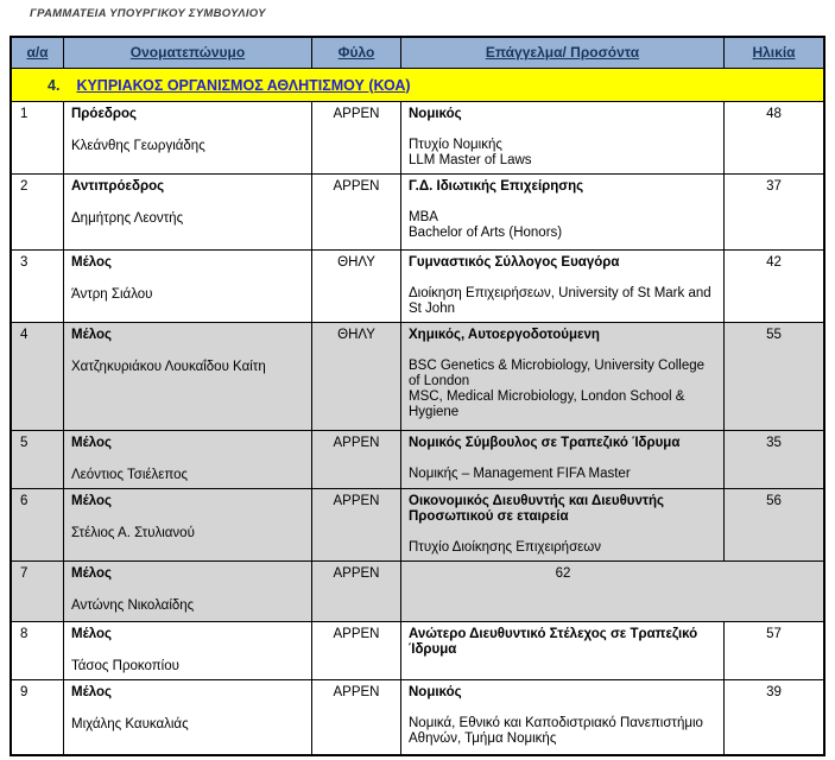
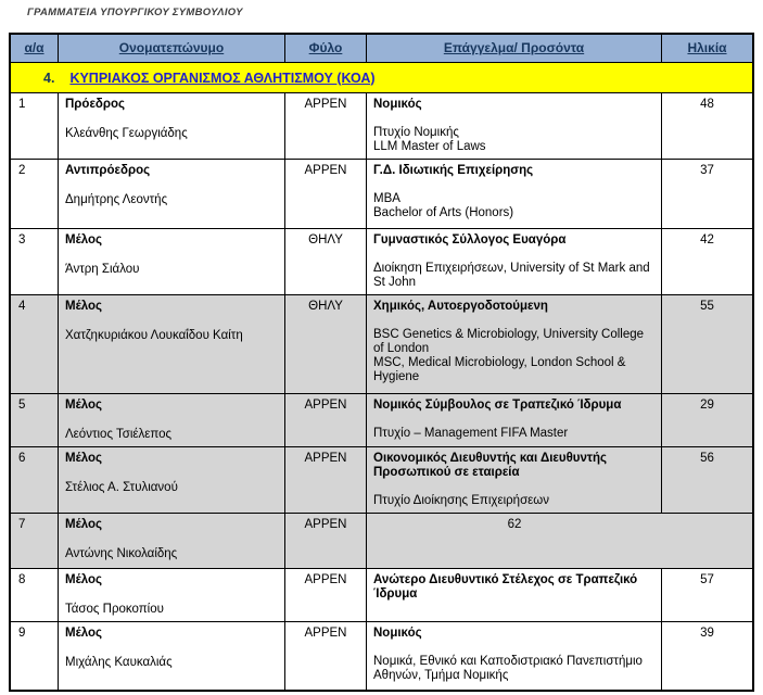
  ΓΡΑΜΜΑΤΕΙΑ ΥΠΟΥΡΓΙΚΟΥ ΣΥΜΒΟΥΛΙΟΥ
  α/α
  Ονοματεπώνυμο
  Φύλο
  Επάγγελμα/ Προσόντα
  Ηλικία
  4.
  ΚΥΠΡΙΑΚΟΣ ΟΡΓΑΝΙΣΜΟΣ ΑΘΛΗΤΙΣΜΟΥ (ΚΟΑ)
  1
  Πρόεδρος
  Κλεάνθης Γεωργιάδης
  ΑΡΡΕΝ
  Νομικός
  Πτυχίο Νομικής
  LLM Master of Laws
  48
  2
  Αντιπρόεδρος
  Δημήτρης Λεοντής
  ΑΡΡΕΝ
  Γ.Δ. Ιδιωτικής Επιχείρησης
  MBA
  Bachelor of Arts (Honors)
  37
  3
  Μέλος
  Άντρη Σιάλου
  ΘΗΛΥ
  Γυμναστικός Σύλλογος Ευαγόρα
  Διοίκηση Επιχειρήσεων, University of St Mark and St John
  42
  4
  Μέλος
  Χατζηκυριάκου Λουκαΐδου Καίτη
  ΘΗΛΥ
  Χημικός, Αυτοεργοδοτούμενη
  BSC Genetics & Microbiology, University College of London
  MSC, Medical Microbiology, London School & Hygiene
  55
  5
  Μέλος
  Λεόντιος Τσιέλεπος
  ΑΡΡΕΝ
  Νομικός Σύμβουλος σε Τραπεζικό Ίδρυμα
- Νομικής – Management FIFA Master
+ Πτυχίο – Management FIFA Master
- 35
+ 29
  6
  Μέλος
  Στέλιος Α. Στυλιανού
  ΑΡΡΕΝ
  Οικονομικός Διευθυντής και Διευθυντής Προσωπικού σε εταιρεία
  Πτυχίο Διοίκησης Επιχειρήσεων
  56
  7
  Μέλος
  Αντώνης Νικολαίδης
  ΑΡΡΕΝ
  62
  8
  Μέλος
  Τάσος Προκοπίου
  ΑΡΡΕΝ
  Ανώτερο Διευθυντικό Στέλεχος σε Τραπεζικό Ίδρυμα
  57
  9
  Μέλος
  Μιχάλης Καυκαλιάς
  ΑΡΡΕΝ
  Νομικός
  Νομικά, Εθνικό και Καποδιστριακό Πανεπιστήμιο Αθηνών, Τμήμα Νομικής
  39
